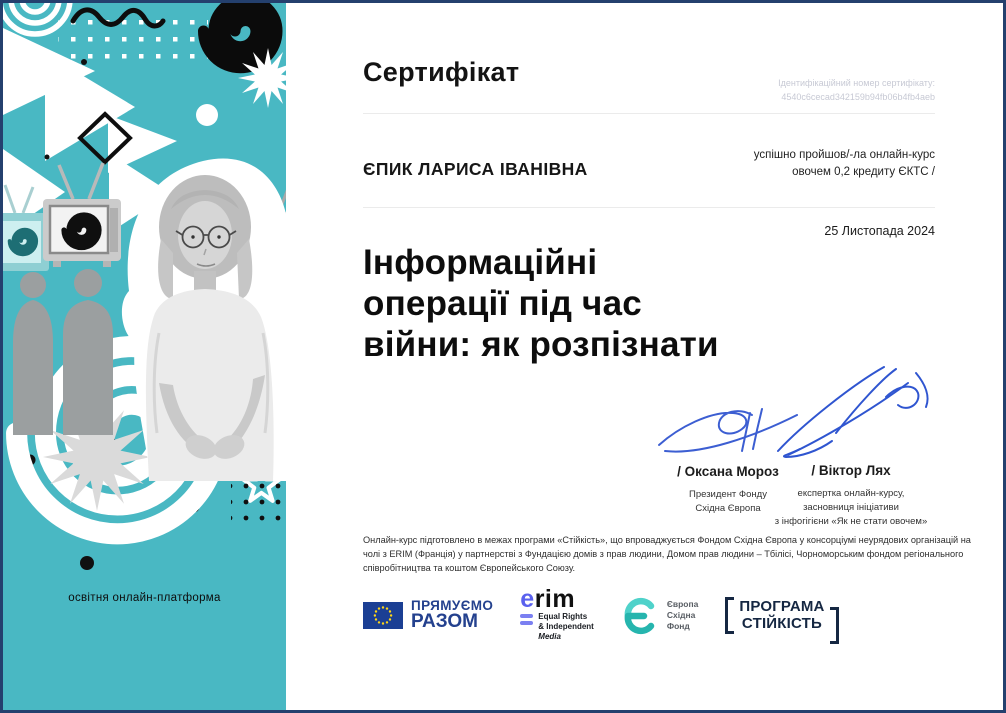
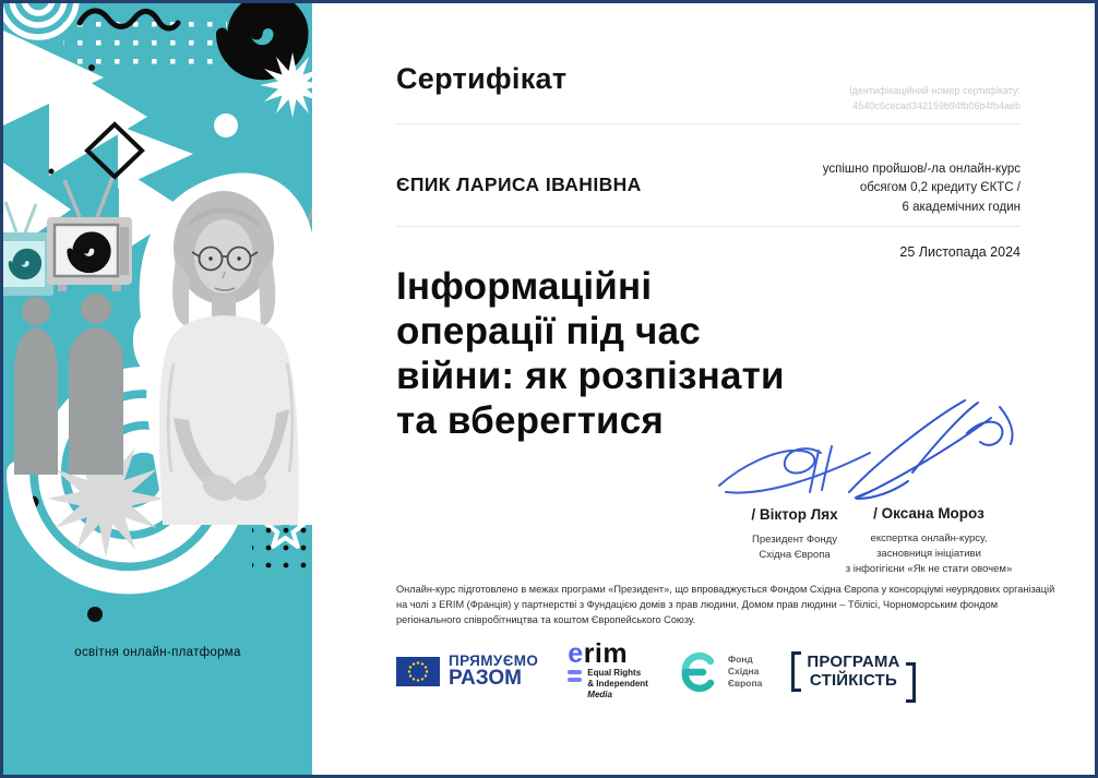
  освітня онлайн-платформа
  Сертифікат
  Ідентифікаційний номер сертифікату:
  4540c6cecad342159b94fb06b4fb4aeb
  ЄПИК ЛАРИСА ІВАНІВНА
  успішно пройшов/-ла онлайн-курс
- овочем 0,2 кредиту ЄКТС /
+ обсягом 0,2 кредиту ЄКТС /
+ 6 академічних годин
  25 Листопада 2024
  Інформаційні
  операції під час
  війни: як розпізнати
+ та вберегтися
- / Оксана Мороз
+ / Віктор Лях
  Президент Фонду
  Східна Європа
- / Віктор Лях
+ / Оксана Мороз
  експертка онлайн-курсу,
  засновниця ініціативи
  з інфогігієни «Як не стати овочем»
- Онлайн-курс підготовлено в межах програми «Стійкість», що впроваджується Фондом Східна Європа у консорціумі неурядових організацій на чолі з ERIM (Франція) у партнерстві з Фундацією домів з прав людини, Домом прав людини – Тбілісі, Чорноморським фондом регіонального співробітництва та коштом Європейського Союзу.
+ Онлайн-курс підготовлено в межах програми «Президент», що впроваджується Фондом Східна Європа у консорціумі неурядових організацій на чолі з ERIM (Франція) у партнерстві з Фундацією домів з прав людини, Домом прав людини – Тбілісі, Чорноморським фондом регіонального співробітництва та коштом Європейського Союзу.
  ПРЯМУЄМО
  РАЗОМ
  erim
  Equal Rights
  & Independent
  Media
- Європа
+ Фонд
  Східна
- Фонд
+ Європа
  ПРОГРАМА
  СТІЙКІСТЬ
